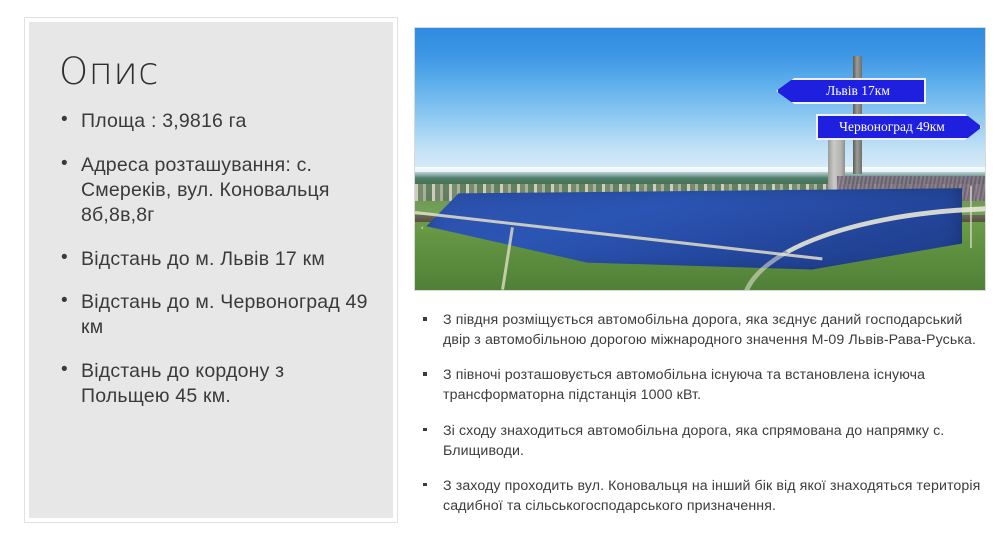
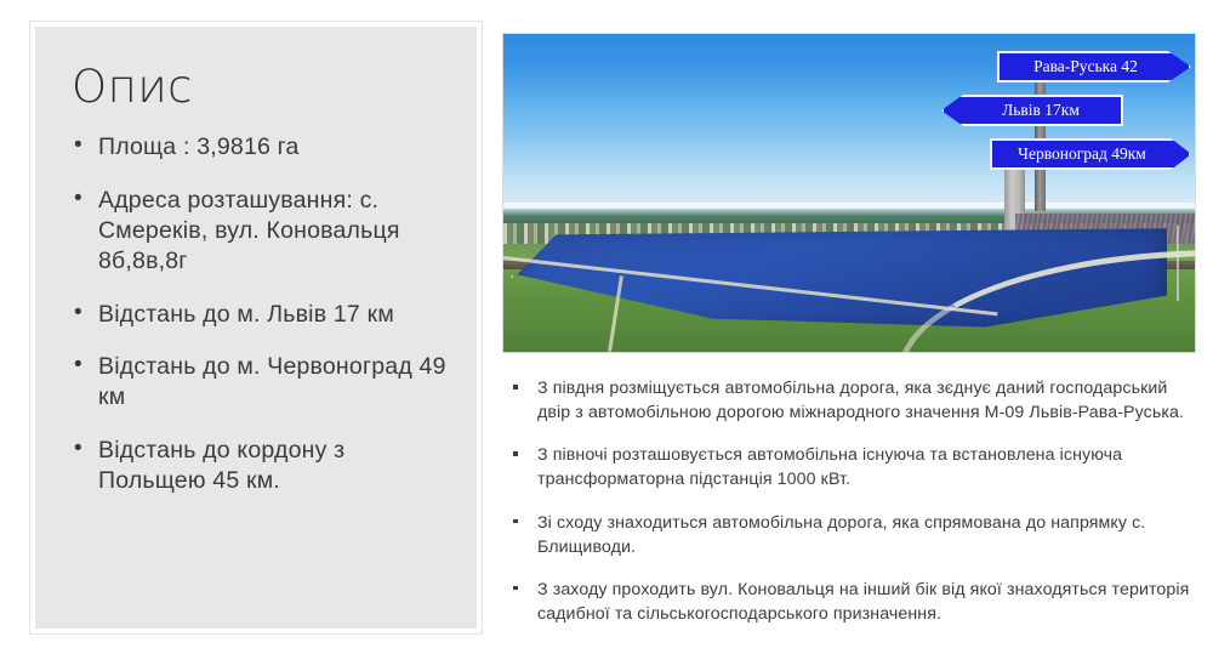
  Опис
  Площа : 3,9816 га
  Адреса розташування: с. Смереків, вул. Коновальця 8б,8в,8г
  Відстань до м. Львів 17 км
  Відстань до м. Червоноград 49 км
  Відстань до кордону з Польщею 45 км.
+ Рава-Руська 42
  Львів 17км
  Червоноград 49км
  З півдня розміщується автомобільна дорога, яка зєднує даний господарський двір з автомобільною дорогою міжнародного значення М-09 Львів-Рава-Руська.
  З півночі розташовується автомобільна існуюча та встановлена існуюча трансформаторна підстанція 1000 кВт.
  Зі сходу знаходиться автомобільна дорога, яка спрямована до напрямку с. Блищиводи.
  З заходу проходить вул. Коновальця на інший бік від якої знаходяться територія садибної та сільськогосподарського призначення.
